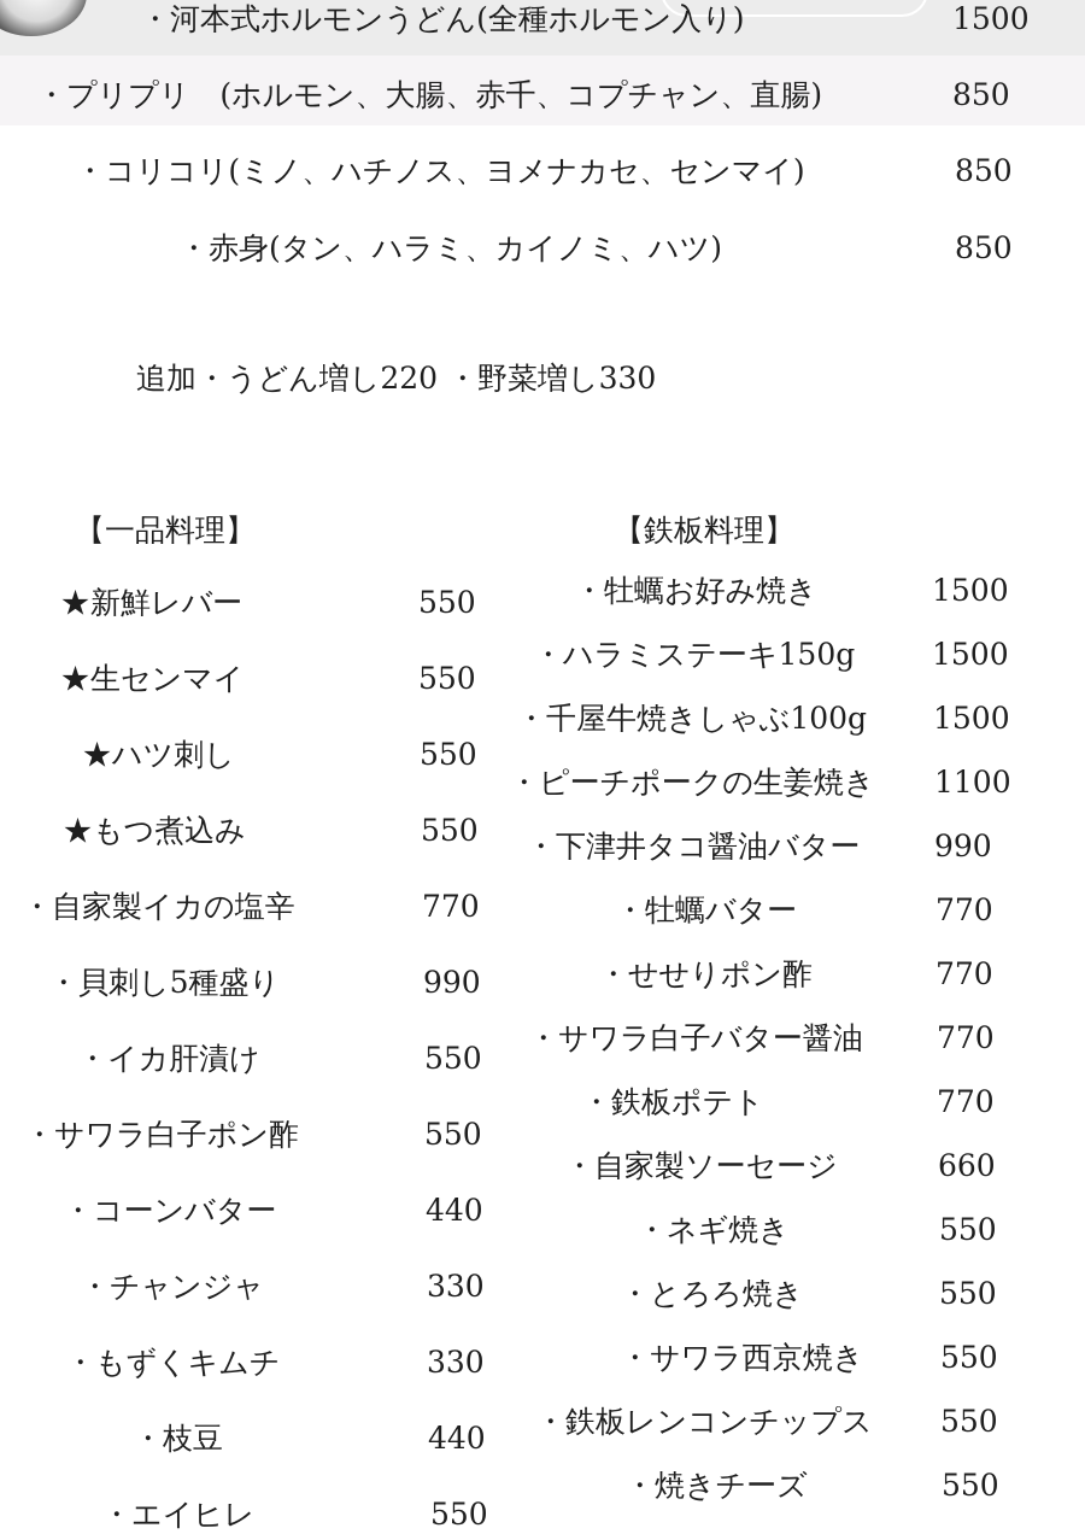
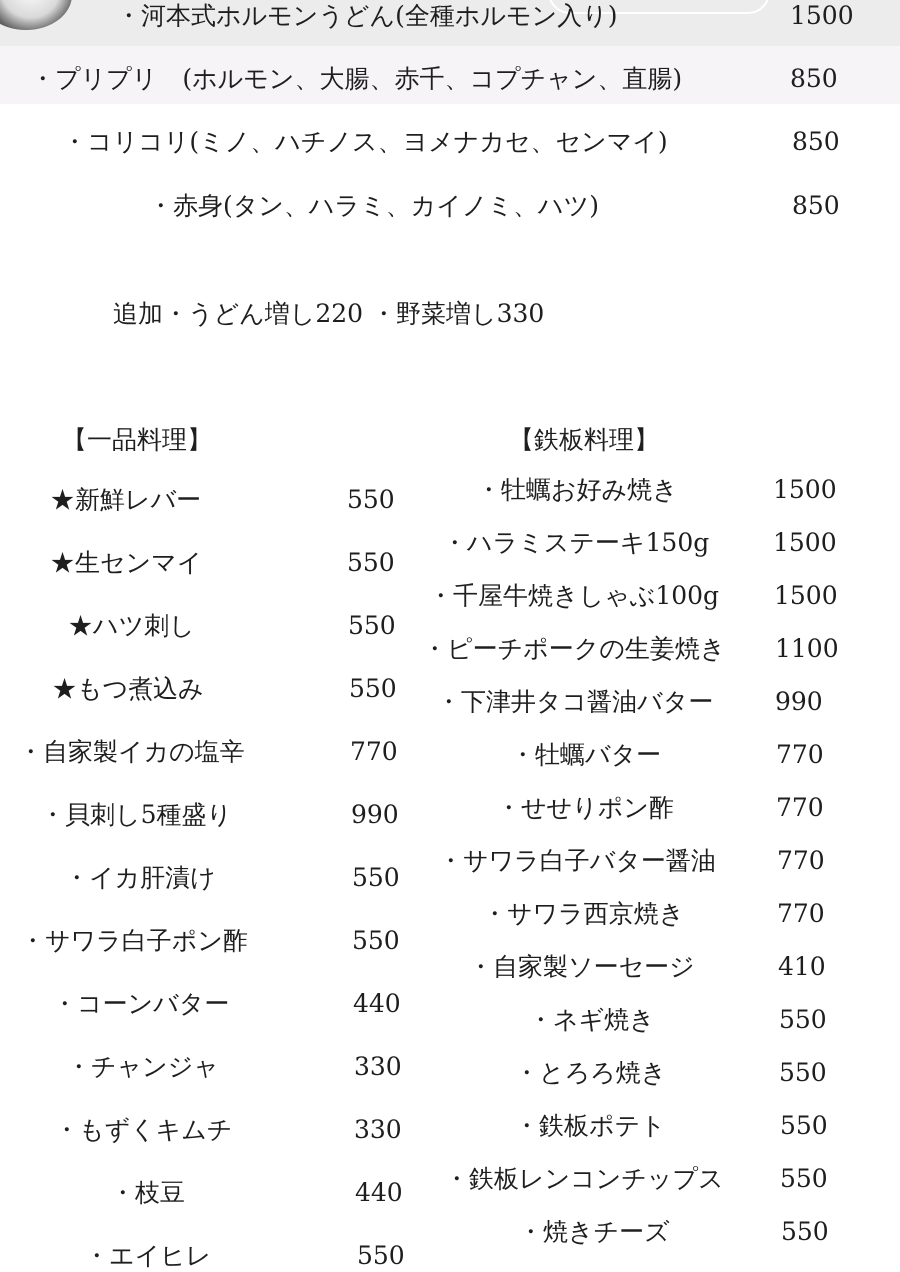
  ・河本式ホルモンうどん(全種ホルモン入り)
  1500
  ・プリプリ (ホルモン、大腸、赤千、コプチャン、直腸)
  850
  ・コリコリ(ミノ、ハチノス、ヨメナカセ、センマイ)
  850
  ・赤身(タン、ハラミ、カイノミ、ハツ)
  850
  追加・うどん増し220 ・野菜増し330
  【一品料理】
  ★新鮮レバー
  550
  ★生センマイ
  550
  ★ハツ刺し
  550
  ★もつ煮込み
  550
  ・自家製イカの塩辛
  770
  ・貝刺し5種盛り
  990
  ・イカ肝漬け
  550
  ・サワラ白子ポン酢
  550
  ・コーンバター
  440
  ・チャンジャ
  330
  ・もずくキムチ
  330
  ・枝豆
  440
  ・エイヒレ
  550
  【鉄板料理】
  ・牡蠣お好み焼き
  1500
  ・ハラミステーキ150g
  1500
  ・千屋牛焼きしゃぶ100g
  1500
  ・ピーチポークの生姜焼き
  1100
  ・下津井タコ醤油バター
  990
  ・牡蠣バター
  770
  ・せせりポン酢
  770
  ・サワラ白子バター醤油
  770
- ・鉄板ポテト
+ ・サワラ西京焼き
  770
  ・自家製ソーセージ
- 660
+ 410
  ・ネギ焼き
  550
  ・とろろ焼き
  550
- ・サワラ西京焼き
+ ・鉄板ポテト
  550
  ・鉄板レンコンチップス
  550
  ・焼きチーズ
  550
